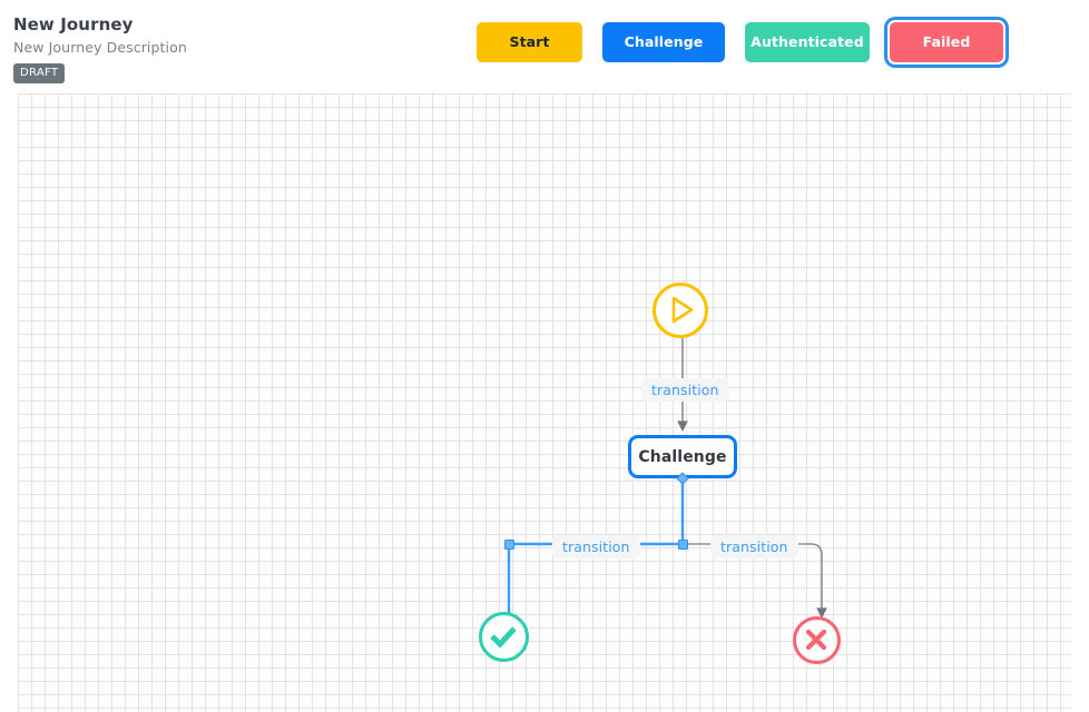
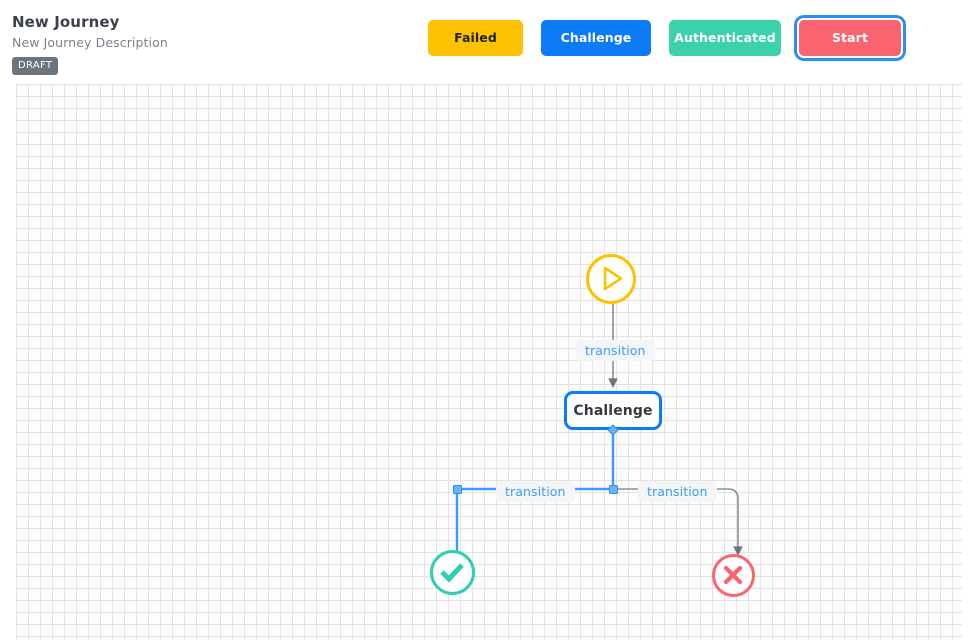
  New Journey
  New Journey Description
  DRAFT
- Start
+ Failed
  Challenge
  Authenticated
- Failed
+ Start
  transition
  Challenge
  transition
  transition
